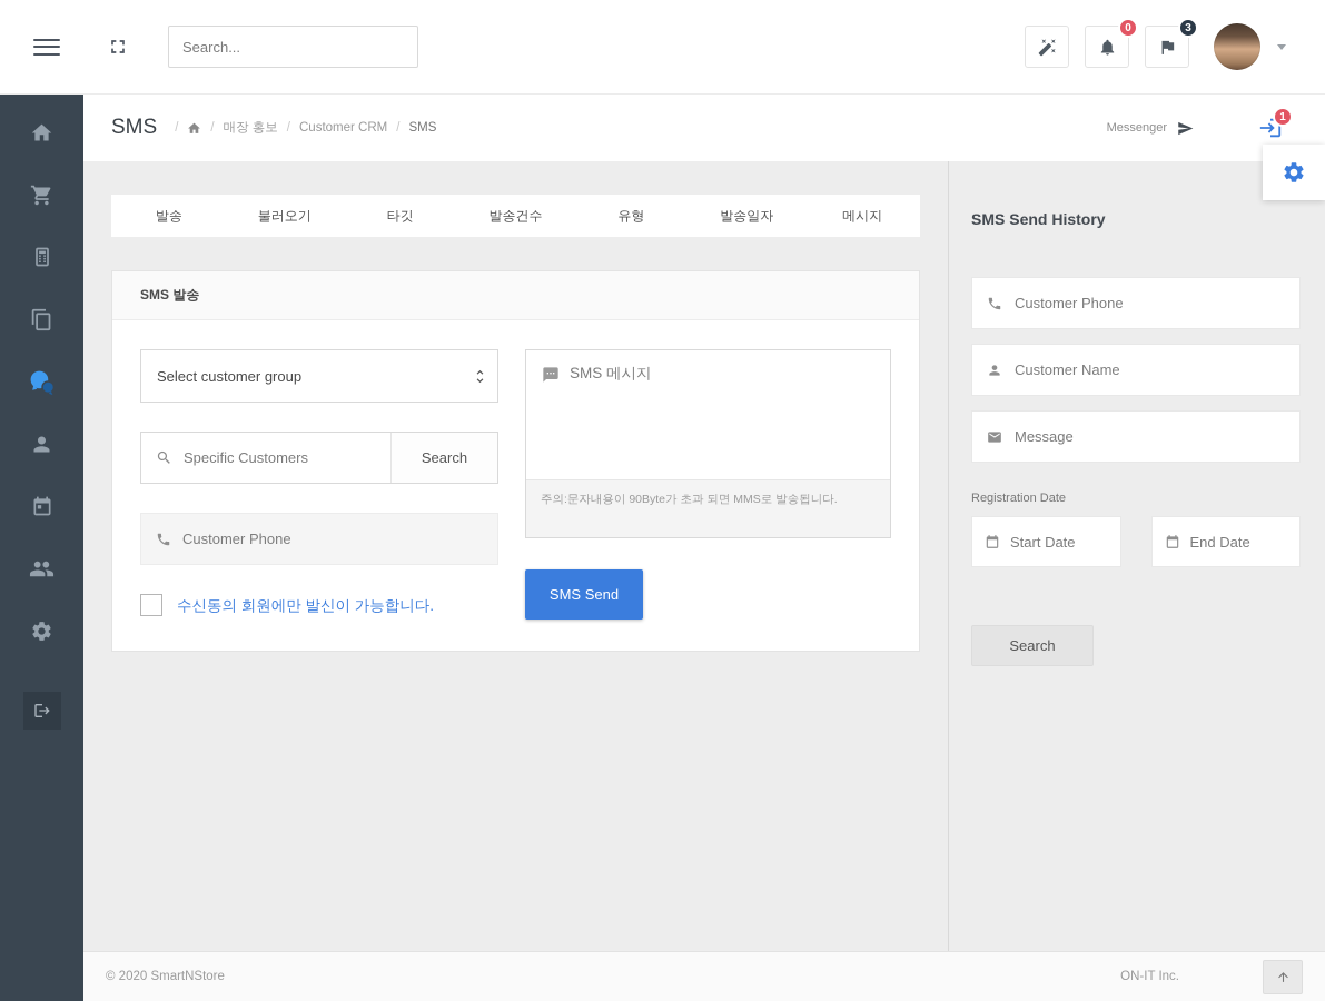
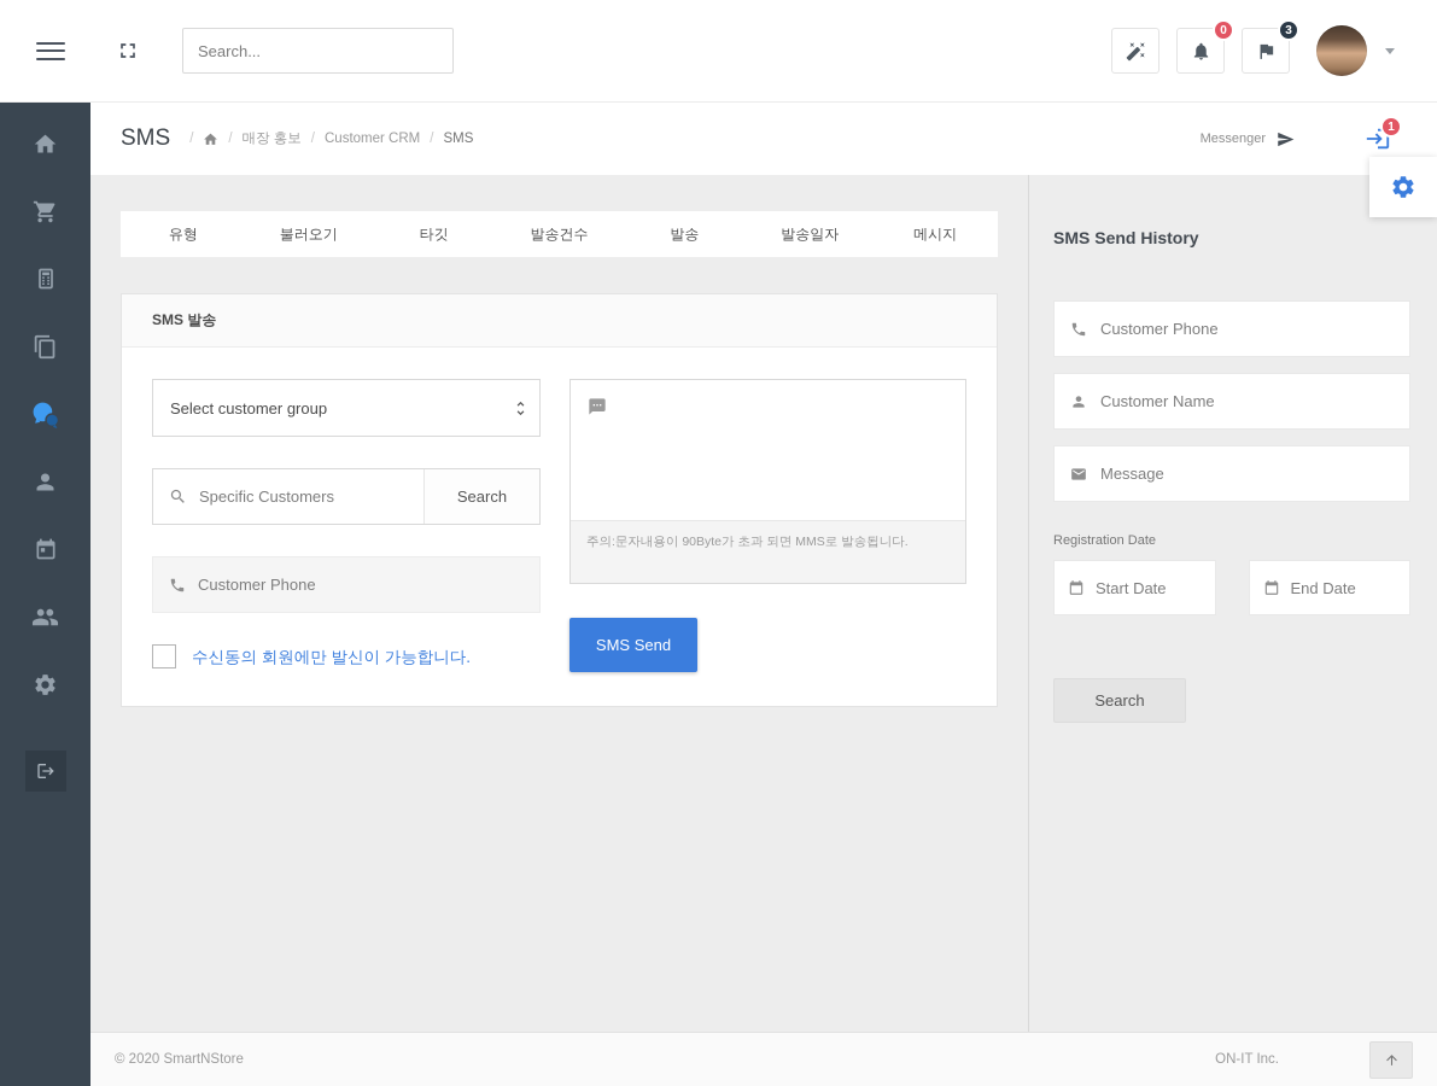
  Search...
  0
  3
  SMS
  /
  /
  매장 홍보
  /
  Customer CRM
  /
  SMS
  Messenger
  1
- 발송
+ 유형
  불러오기
  타깃
  발송건수
- 유형
+ 발송
  발송일자
  메시지
  SMS 발송
  Select customer group
  Specific Customers
  Search
  Customer Phone
  수신동의 회원에만 발신이 가능합니다.
- SMS 메시지
  주의:문자내용이 90Byte가 초과 되면 MMS로 발송됩니다.
  SMS Send
  SMS Send History
  Customer Phone
  Customer Name
  Message
  Registration Date
  Start Date
  End Date
  Search
  © 2020 SmartNStore
  ON-IT Inc.
